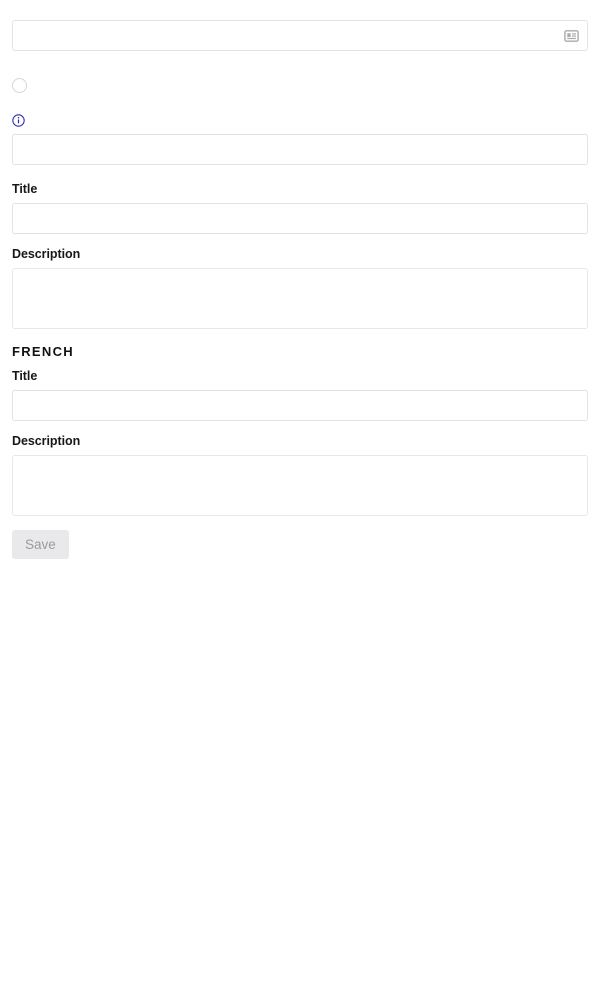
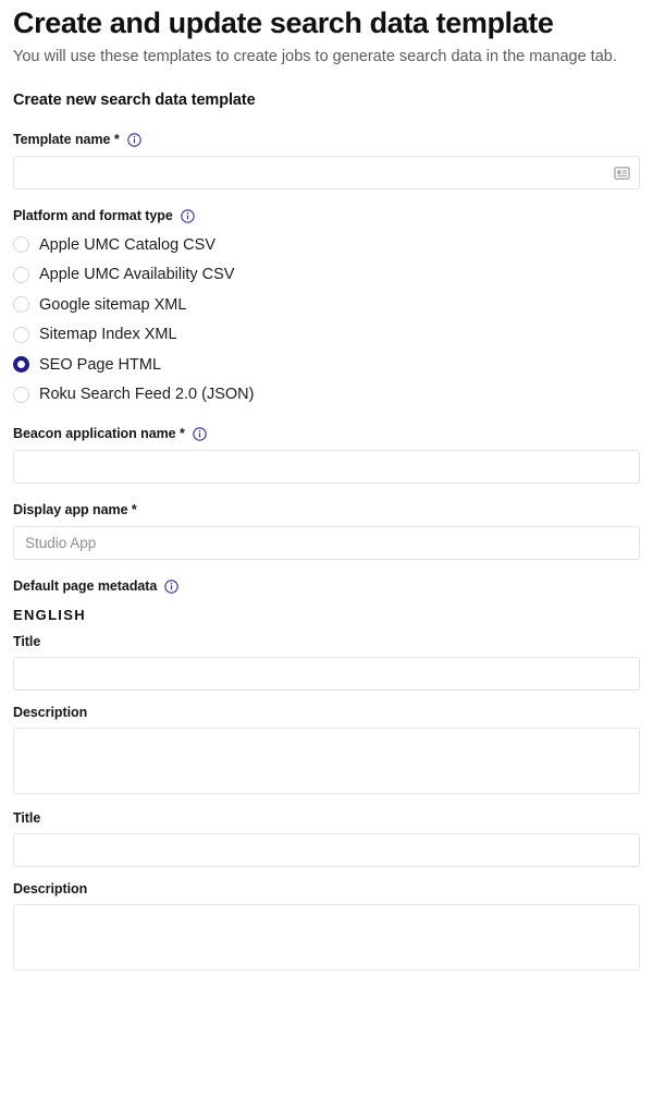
+ Create and update search data template
+ You will use these templates to create jobs to generate search data in the manage tab.
+ Create new search data template
+ Template name *
+ Platform and format type
+ Apple UMC Catalog CSV
+ Apple UMC Availability CSV
+ Google sitemap XML
+ Sitemap Index XML
+ SEO Page HTML
+ Roku Search Feed 2.0 (JSON)
+ Beacon application name *
+ Display app name *
+ Studio App
+ Default page metadata
+ ENGLISH
  Title
  Description
- FRENCH
  Title
  Description
- Save
